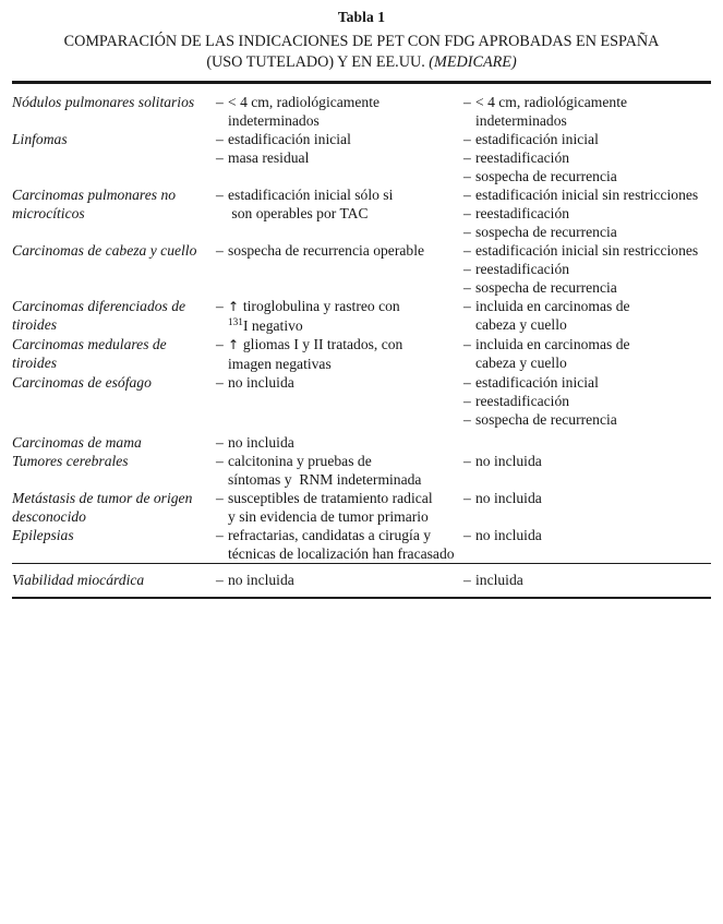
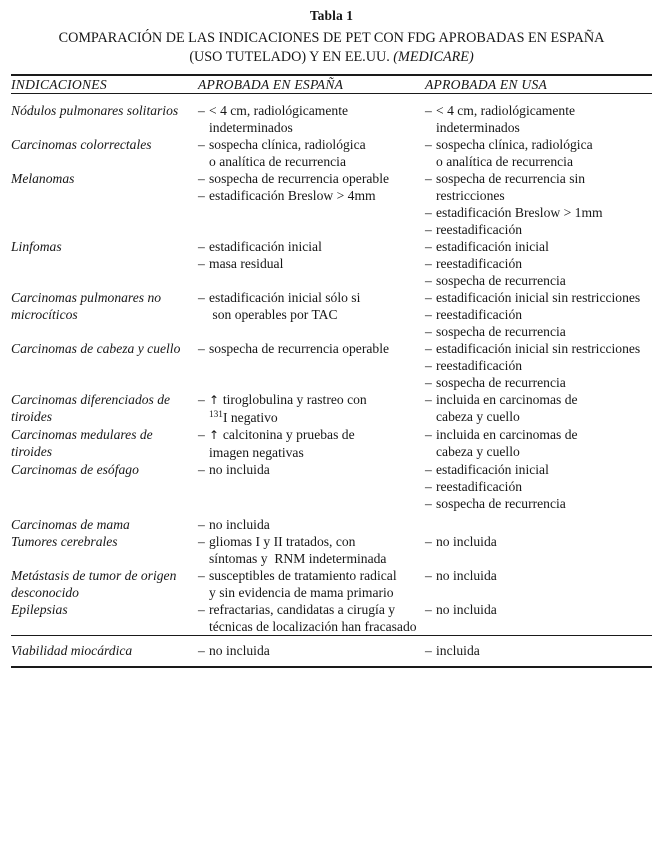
  Tabla 1
  COMPARACIÓN DE LAS INDICACIONES DE PET CON FDG APROBADAS EN ESPAÑA
  (USO TUTELADO) Y EN EE.UU. (MEDICARE)
+ INDICACIONES	APROBADA EN ESPAÑA	APROBADA EN USA
  Nódulos pulmonares solitarios	– < 4 cm, radiológicamenteindeterminados	– < 4 cm, radiológicamenteindeterminados
+ Carcinomas colorrectales	– sospecha clínica, radiológicao analítica de recurrencia	– sospecha clínica, radiológicao analítica de recurrencia
+ Melanomas	– sospecha de recurrencia operable– estadificación Breslow > 4mm	– sospecha de recurrencia sin restricciones– estadificación Breslow > 1mm– reestadificación
  Linfomas	– estadificación inicial– masa residual	– estadificación inicial– reestadificación– sospecha de recurrencia
  Carcinomas pulmonares no microcíticos	– estadificación inicial sólo si son operables por TAC	– estadificación inicial sin restricciones– reestadificación– sospecha de recurrencia
  Carcinomas de cabeza y cuello	– sospecha de recurrencia operable	– estadificación inicial sin restricciones– reestadificación– sospecha de recurrencia
  Carcinomas diferenciados de tiroides	– ↑ tiroglobulina y rastreo con131I negativo	– incluida en carcinomas decabeza y cuello
- Carcinomas medulares de tiroides	– ↑ gliomas I y II tratados, conimagen negativas	– incluida en carcinomas decabeza y cuello
+ Carcinomas medulares de tiroides	– ↑ calcitonina y pruebas deimagen negativas	– incluida en carcinomas decabeza y cuello
  Carcinomas de esófago	– no incluida	– estadificación inicial– reestadificación– sospecha de recurrencia
  Carcinomas de mama	– no incluida
- Tumores cerebrales	– calcitonina y pruebas desíntomas y RNM indeterminada	– no incluida
+ Tumores cerebrales	– gliomas I y II tratados, consíntomas y RNM indeterminada	– no incluida
- Metástasis de tumor de origen desconocido	– susceptibles de tratamiento radicaly sin evidencia de tumor primario	– no incluida
+ Metástasis de tumor de origen desconocido	– susceptibles de tratamiento radicaly sin evidencia de mama primario	– no incluida
  Epilepsias	– refractarias, candidatas a cirugía ytécnicas de localización han fracasado	– no incluida
  Viabilidad miocárdica	– no incluida	– incluida
